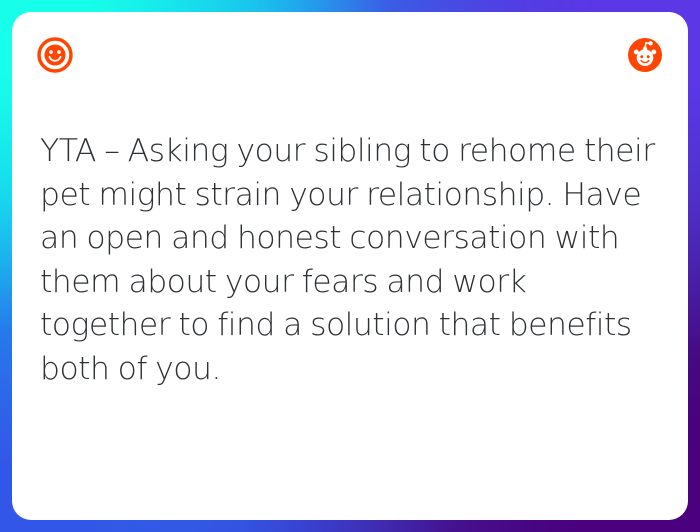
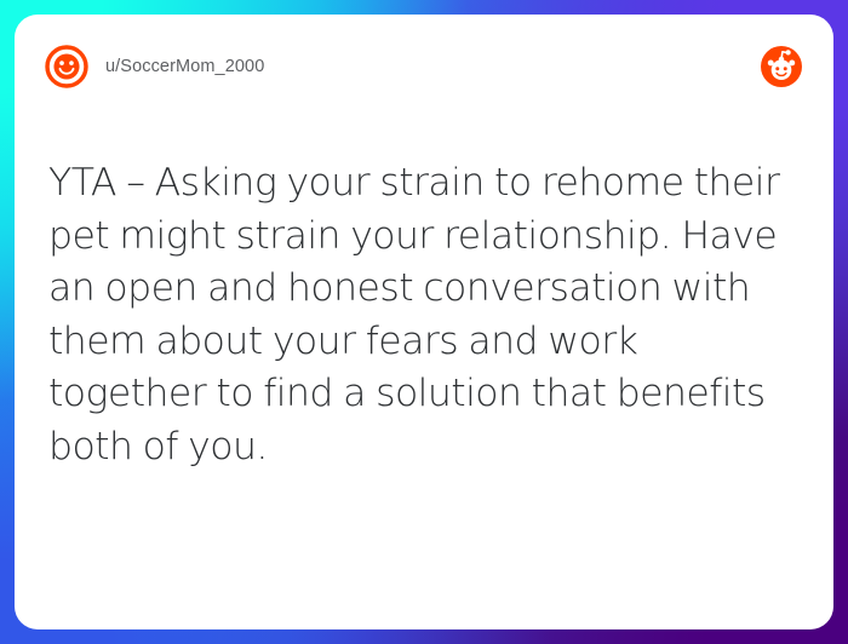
+ u/SoccerMom_2000
- YTA – Asking your sibling to rehome their pet might strain your relationship. Have an open and honest conversation with them about your fears and work together to find a solution that benefits both of you.
+ YTA – Asking your strain to rehome their pet might strain your relationship. Have an open and honest conversation with them about your fears and work together to find a solution that benefits both of you.
